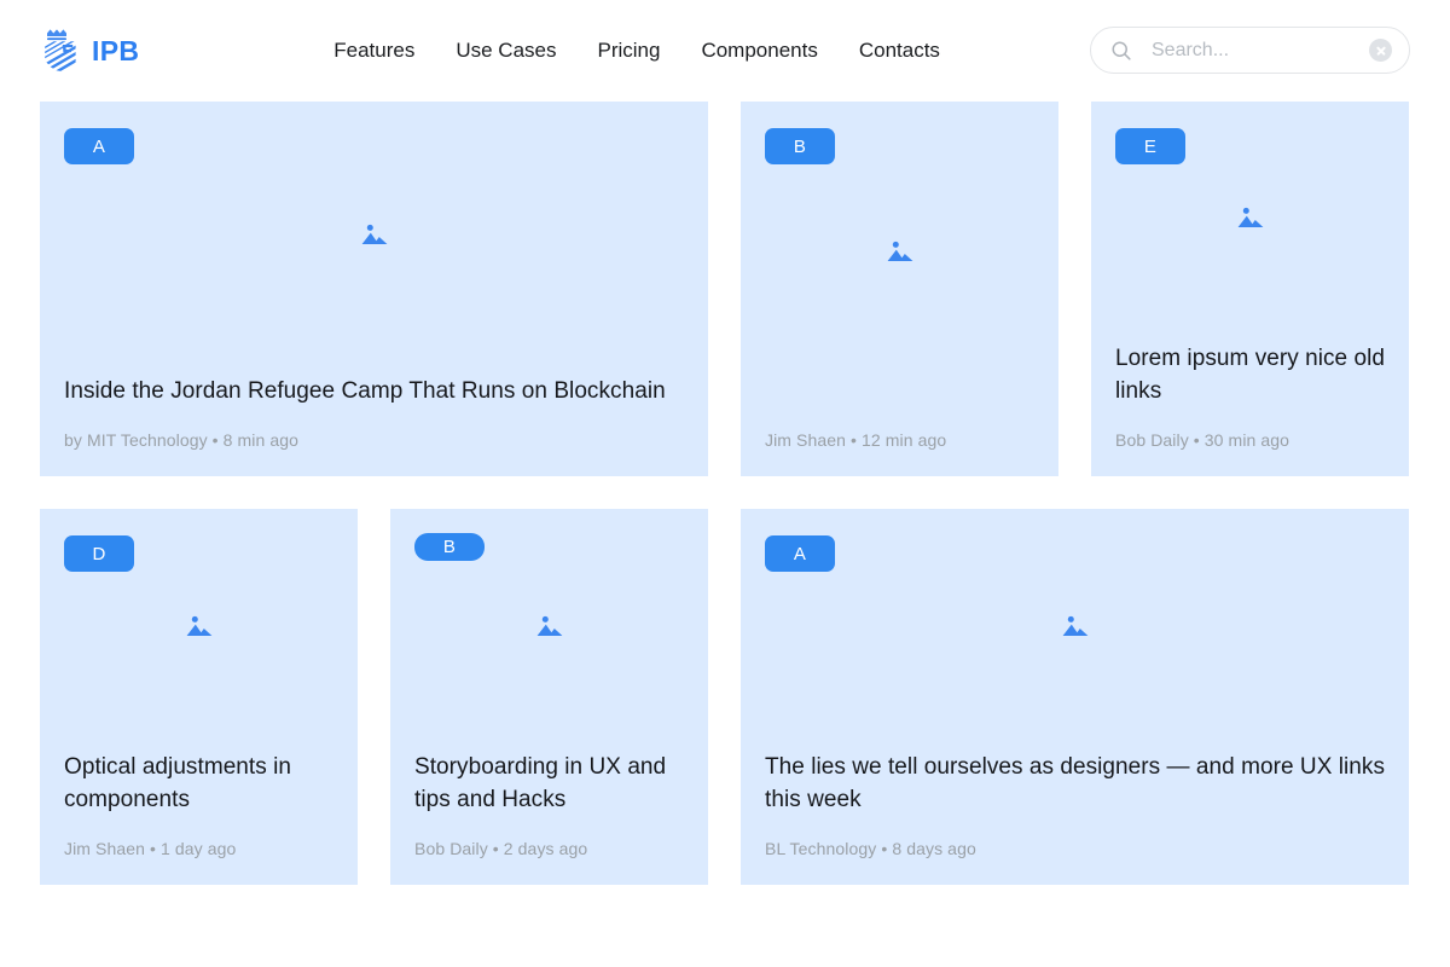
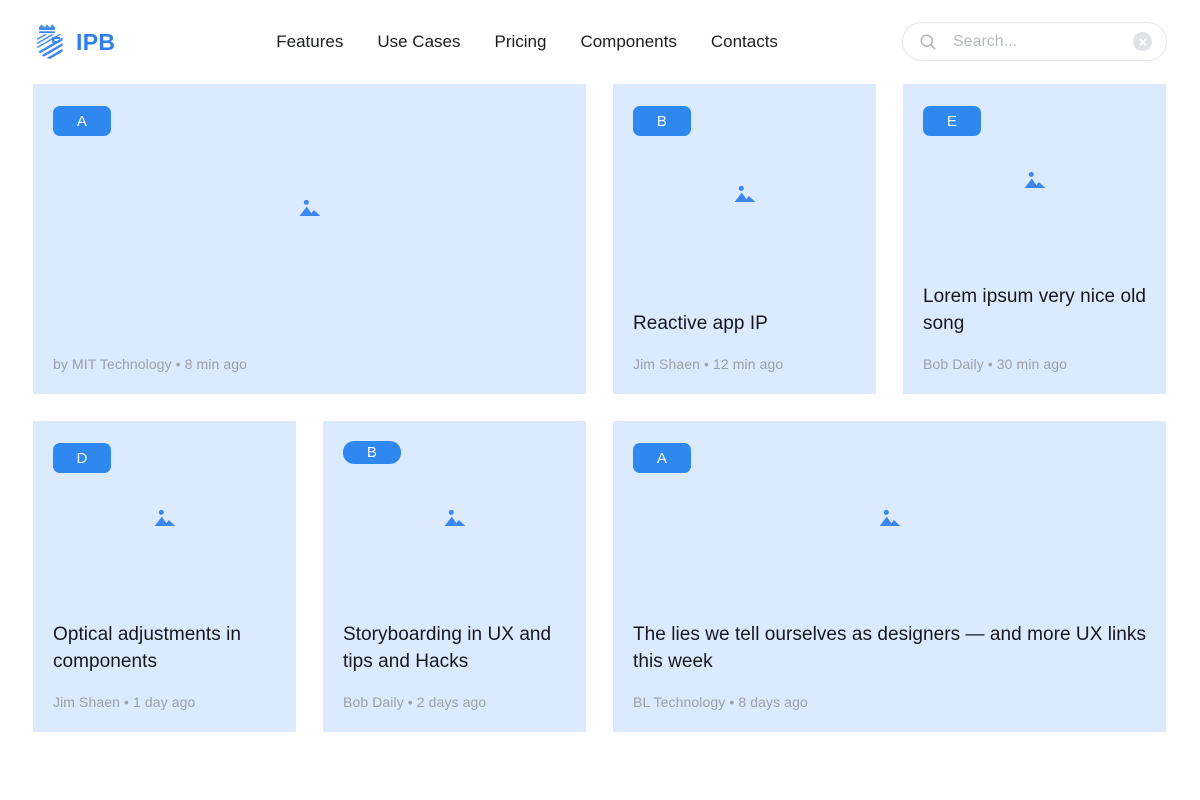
  IPB
  Features
  Use Cases
  Pricing
  Components
  Contacts
  Search...
  A
- Inside the Jordan Refugee Camp That Runs on Blockchain
  by MIT Technology • 8 min ago
  B
+ Reactive app IP
  Jim Shaen • 12 min ago
  E
- Lorem ipsum very nice old links
+ Lorem ipsum very nice old song
  Bob Daily • 30 min ago
  D
  Optical adjustments in components
  Jim Shaen • 1 day ago
  B
  Storyboarding in UX and tips and Hacks
  Bob Daily • 2 days ago
  A
  The lies we tell ourselves as designers — and more UX links this week
  BL Technology • 8 days ago
